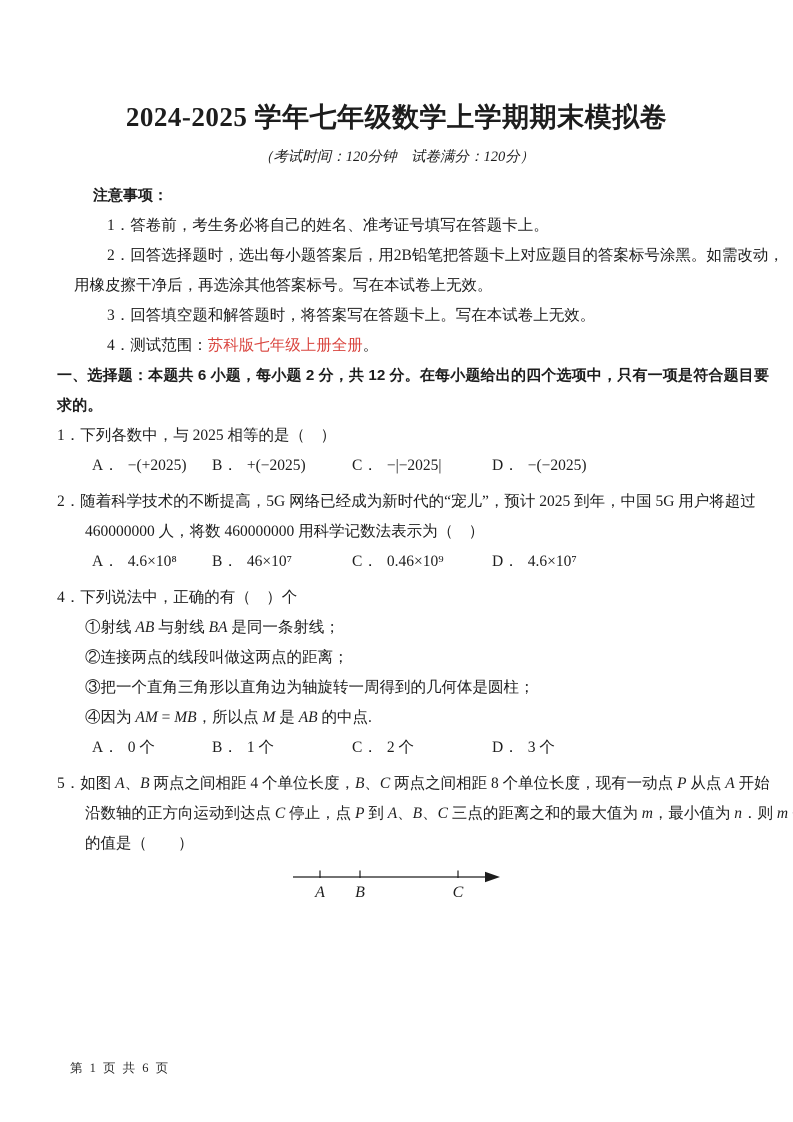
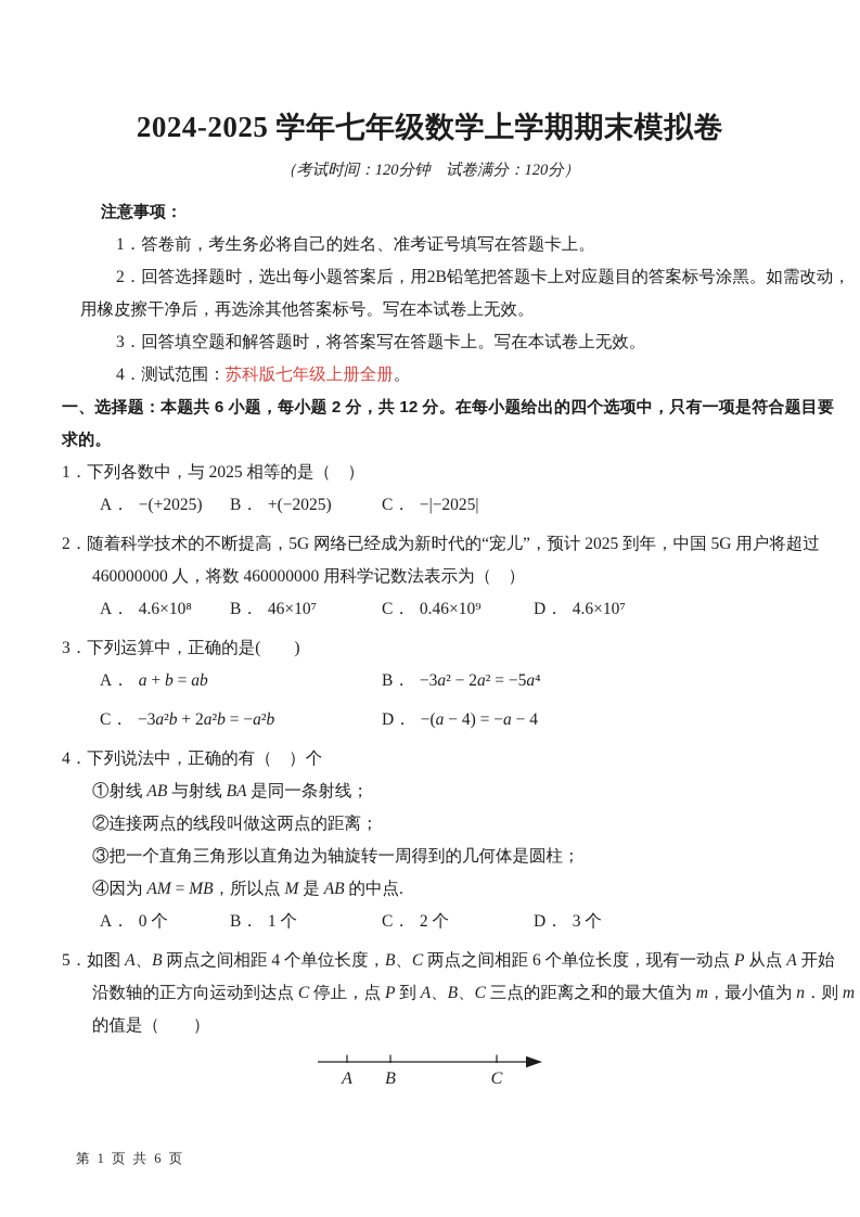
  2024-2025 学年七年级数学上学期期末模拟卷
  （考试时间：120分钟 试卷满分：120分）
  注意事项：
  1．答卷前，考生务必将自己的姓名、准考证号填写在答题卡上。
  2．回答选择题时，选出每小题答案后，用2B铅笔把答题卡上对应题目的答案标号涂黑。如需改动，
  用橡皮擦干净后，再选涂其他答案标号。写在本试卷上无效。
  3．回答填空题和解答题时，将答案写在答题卡上。写在本试卷上无效。
  4．测试范围：苏科版七年级上册全册。
  一、选择题：本题共 6 小题，每小题 2 分，共 12 分。在每小题给出的四个选项中，只有一项是符合题目要
  求的。
  1．下列各数中，与 2025 相等的是（ ）
  A． −(+2025)
  B． +(−2025)
  C． −|−2025|
- D． −(−2025)
  2．随着科学技术的不断提高，5G 网络已经成为新时代的“宠儿”，预计 2025 到年，中国 5G 用户将超过
  460000000 人，将数 460000000 用科学记数法表示为（ ）
  A． 4.6×10⁸
  B． 46×10⁷
  C． 0.46×10⁹
  D． 4.6×10⁷
+ 3．下列运算中，正确的是( )
+ A． a + b = ab
+ B． −3a² − 2a² = −5a⁴
+ C． −3a²b + 2a²b = −a²b
+ D． −(a − 4) = −a − 4
  4．下列说法中，正确的有（ ）个
  ①射线 AB 与射线 BA 是同一条射线；
  ②连接两点的线段叫做这两点的距离；
  ③把一个直角三角形以直角边为轴旋转一周得到的几何体是圆柱；
  ④因为 AM = MB，所以点 M 是 AB 的中点.
  A． 0 个
  B． 1 个
  C． 2 个
  D． 3 个
- 5．如图 A、B 两点之间相距 4 个单位长度，B、C 两点之间相距 8 个单位长度，现有一动点 P 从点 A 开始
+ 5．如图 A、B 两点之间相距 4 个单位长度，B、C 两点之间相距 6 个单位长度，现有一动点 P 从点 A 开始
  沿数轴的正方向运动到达点 C 停止，点 P 到 A、B、C 三点的距离之和的最大值为 m，最小值为 n．则 m
  的值是（ ）
  A
  B
  C
  第 1 页 共 6 页
